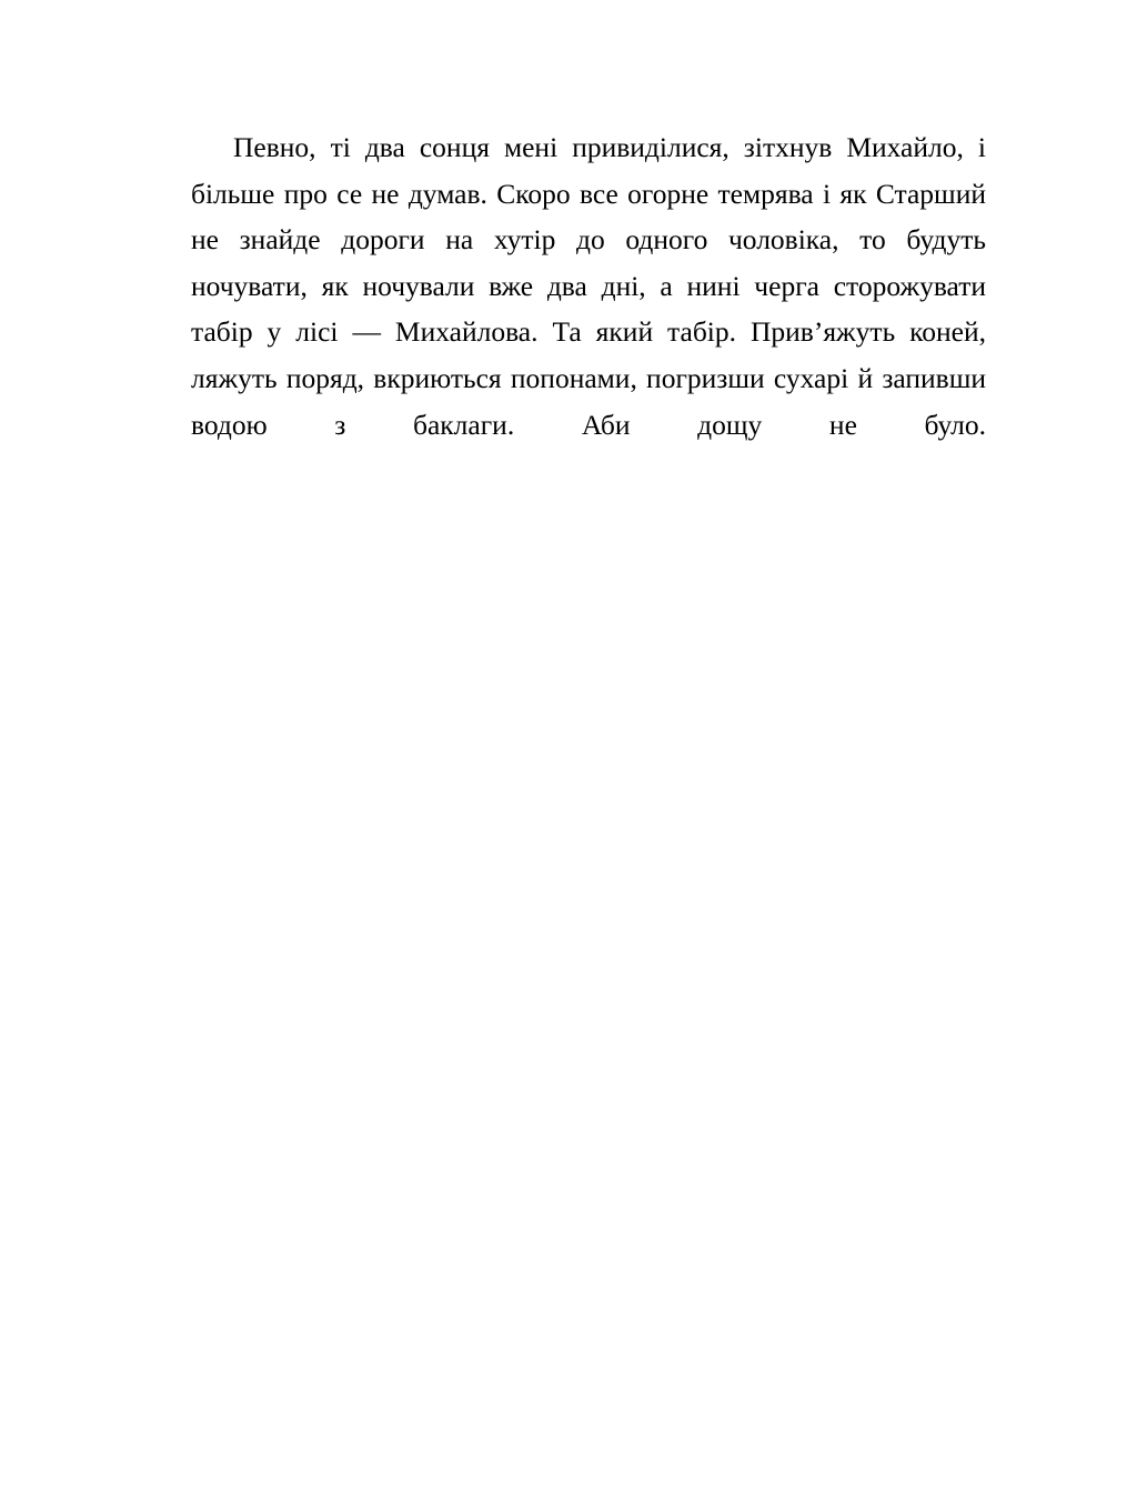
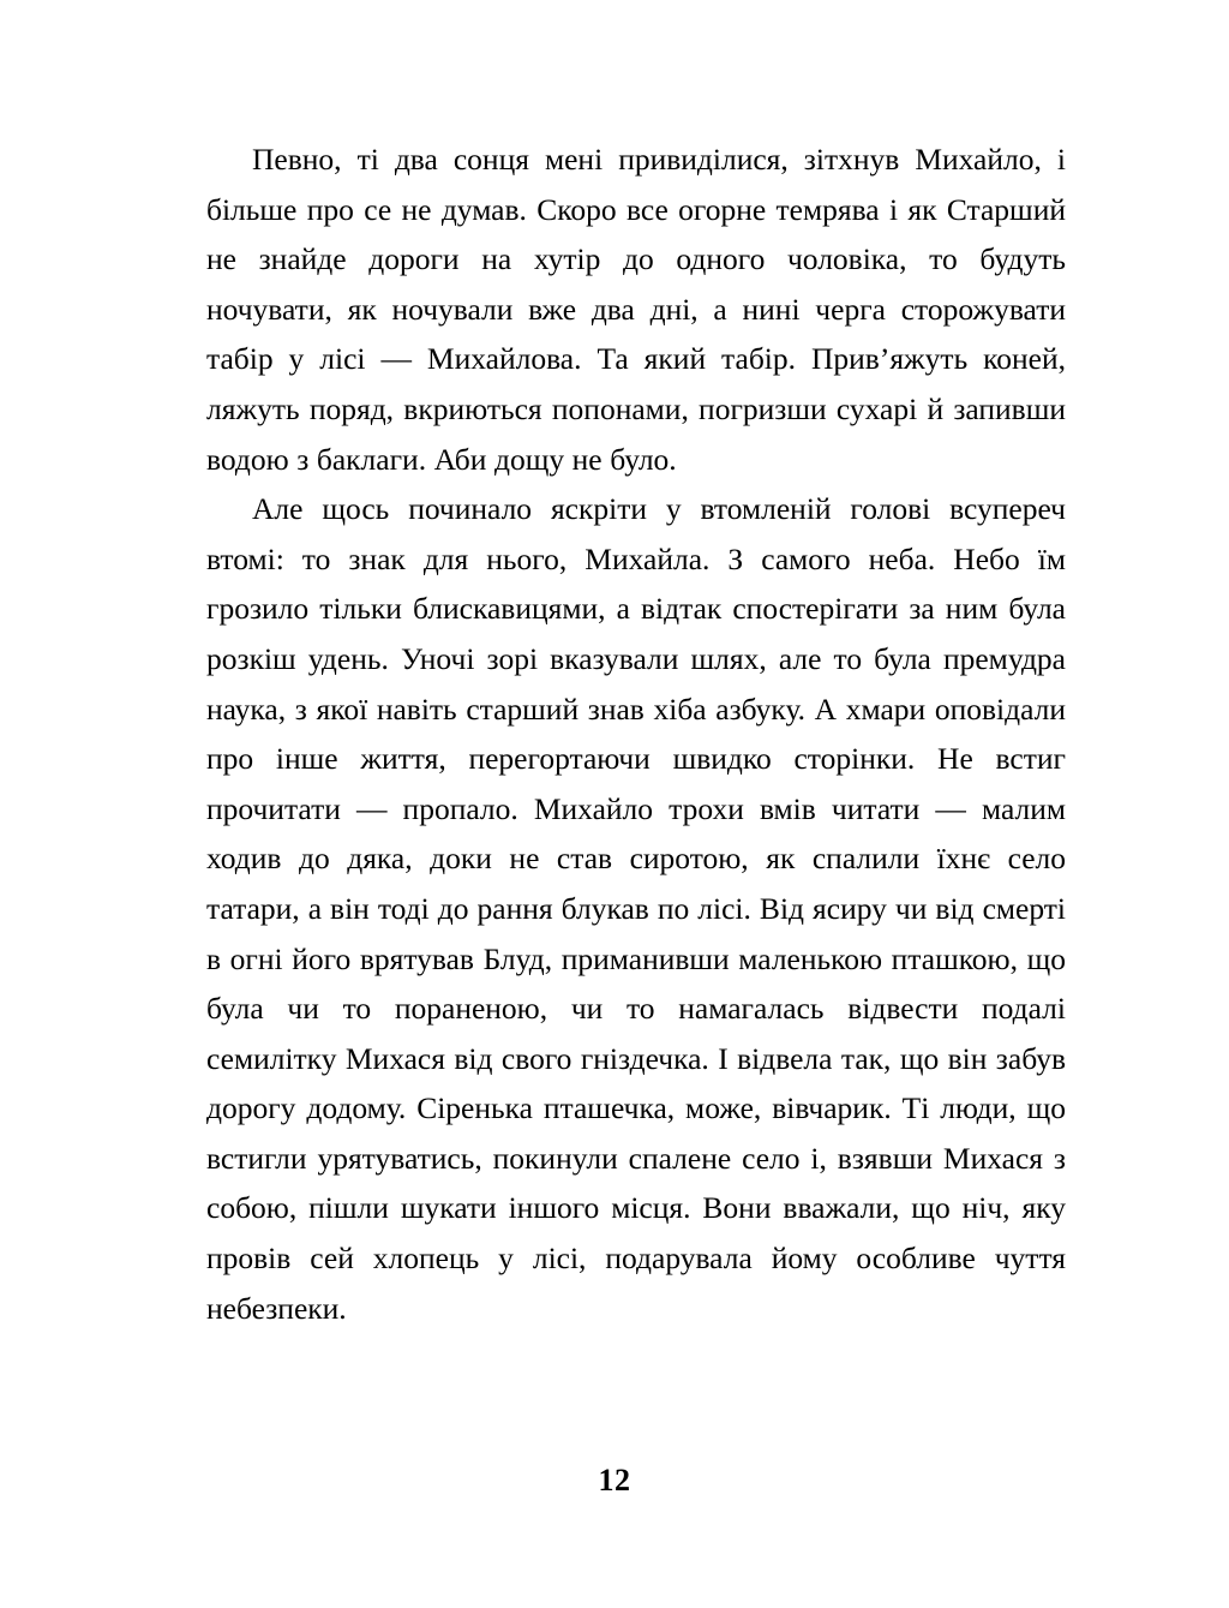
  Певно, ті два сонця мені привиділися, зітхнув Михайло, і більше про се не думав. Скоро все огорне темрява і як Старший не знайде дороги на хутір до одного чоловіка, то будуть ночувати, як ночували вже два дні, а нині черга сторожувати табір у лісі — Михайлова. Та який табір. Прив’яжуть коней, ляжуть поряд, вкриються попонами, погризши сухарі й запивши водою з баклаги. Аби дощу не було.
+ Але щось починало яскріти у втомленій голові всупереч втомі: то знак для нього, Михайла. З самого неба. Небо їм грозило тільки блискавицями, а відтак спостерігати за ним була розкіш удень. Уночі зорі вказували шлях, але то була премудра наука, з якої навіть старший знав хіба азбуку. А хмари оповідали про інше життя, перегортаючи швидко сторінки. Не встиг прочитати — пропало. Михайло трохи вмів читати — малим ходив до дяка, доки не став сиротою, як спалили їхнє село татари, а він тоді до рання блукав по лісі. Від ясиру чи від смерті в огні його врятував Блуд, приманивши маленькою пташкою, що була чи то пораненою, чи то намагалась відвести подалі семилітку Михася від свого гніздечка. І відвела так, що він забув дорогу додому. Сіренька пташечка, може, вівчарик. Ті люди, що встигли урятуватись, покинули спалене село і, взявши Михася з собою, пішли шукати іншого місця. Вони вважали, що ніч, яку провів сей хлопець у лісі, подарувала йому особливе чуття небезпеки.
+ 12
